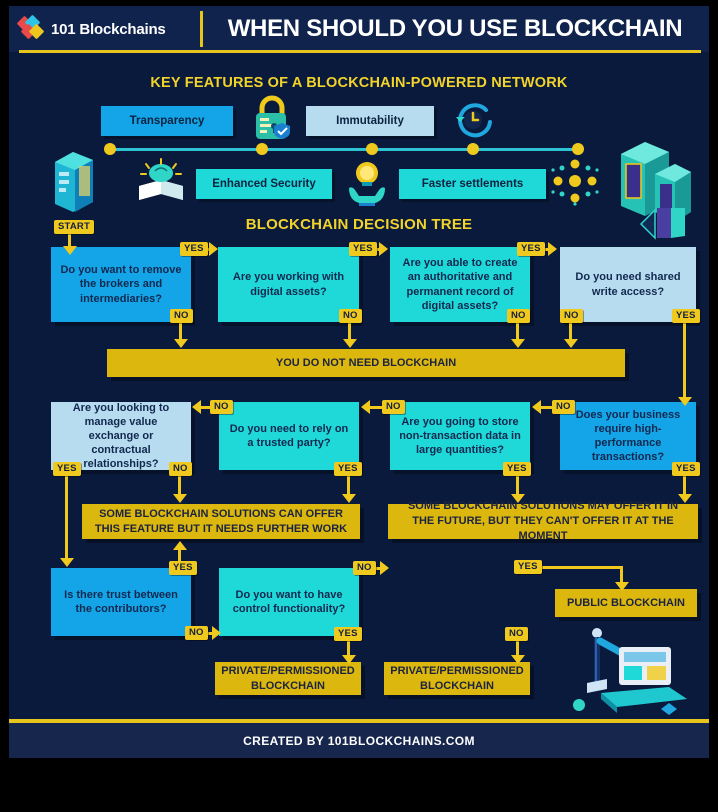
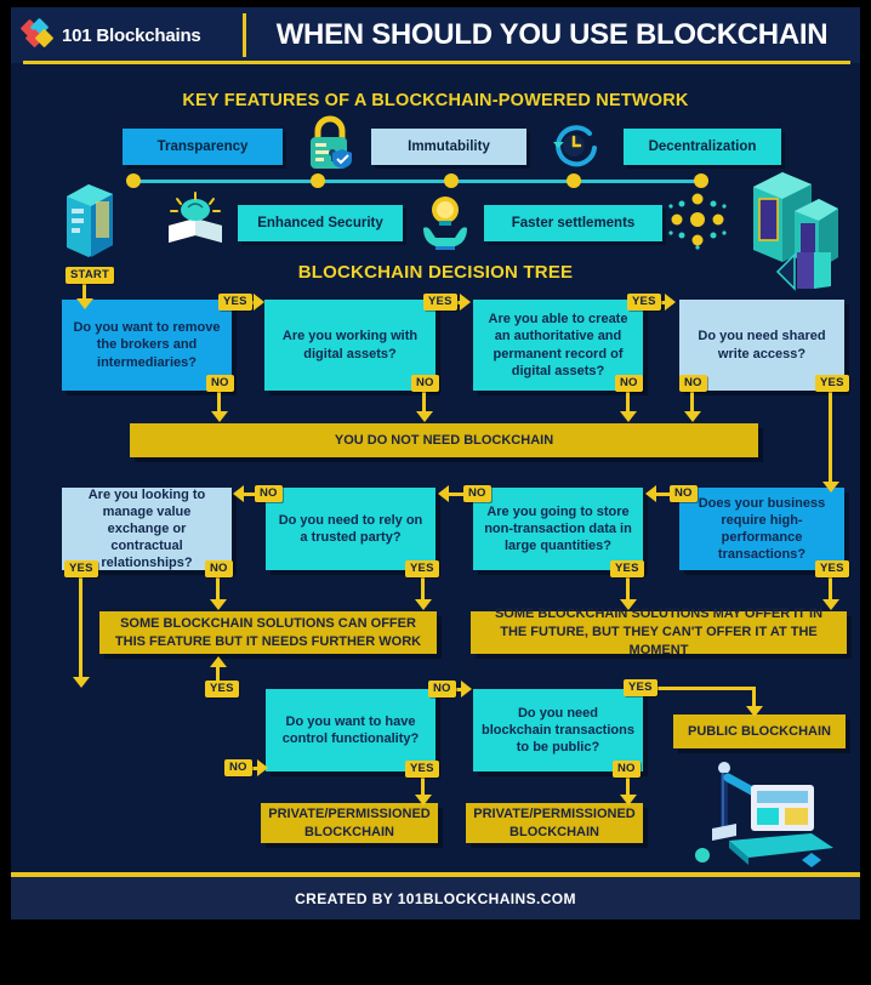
  101 Blockchains
  WHEN SHOULD YOU USE BLOCKCHAIN
  KEY FEATURES OF A BLOCKCHAIN-POWERED NETWORK
  Transparency
  Immutability
+ Decentralization
  Enhanced Security
  Faster settlements
  BLOCKCHAIN DECISION TREE
  START
  Do you want to remove the brokers and intermediaries?
  Are you working with digital assets?
  Are you able to create an authoritative and permanent record of digital assets?
  Do you need shared write access?
  YES
  YES
  YES
  NO
  NO
  NO
  NO
  YES
  YOU DO NOT NEED BLOCKCHAIN
  Are you looking to manage value exchange or contractual relationships?
  Do you need to rely on a trusted party?
  Are you going to store non-transaction data in large quantities?
  Does your business require high-performance transactions?
  NO
  NO
  NO
  YES
  NO
  YES
  YES
  YES
  SOME BLOCKCHAIN SOLUTIONS CAN OFFER THIS FEATURE BUT IT NEEDS FURTHER WORK
  SOME BLOCKCHAIN SOLUTIONS MAY OFFER IT IN THE FUTURE, BUT THEY CAN'T OFFER IT AT THE MOMENT
  YES
- Is there trust between the contributors?
  Do you want to have control functionality?
+ Do you need blockchain transactions to be public?
  NO
  NO
  YES
  NO
  YES
  PUBLIC BLOCKCHAIN
  PRIVATE/PERMISSIONED BLOCKCHAIN
  PRIVATE/PERMISSIONED BLOCKCHAIN
  CREATED BY 101BLOCKCHAINS.COM
